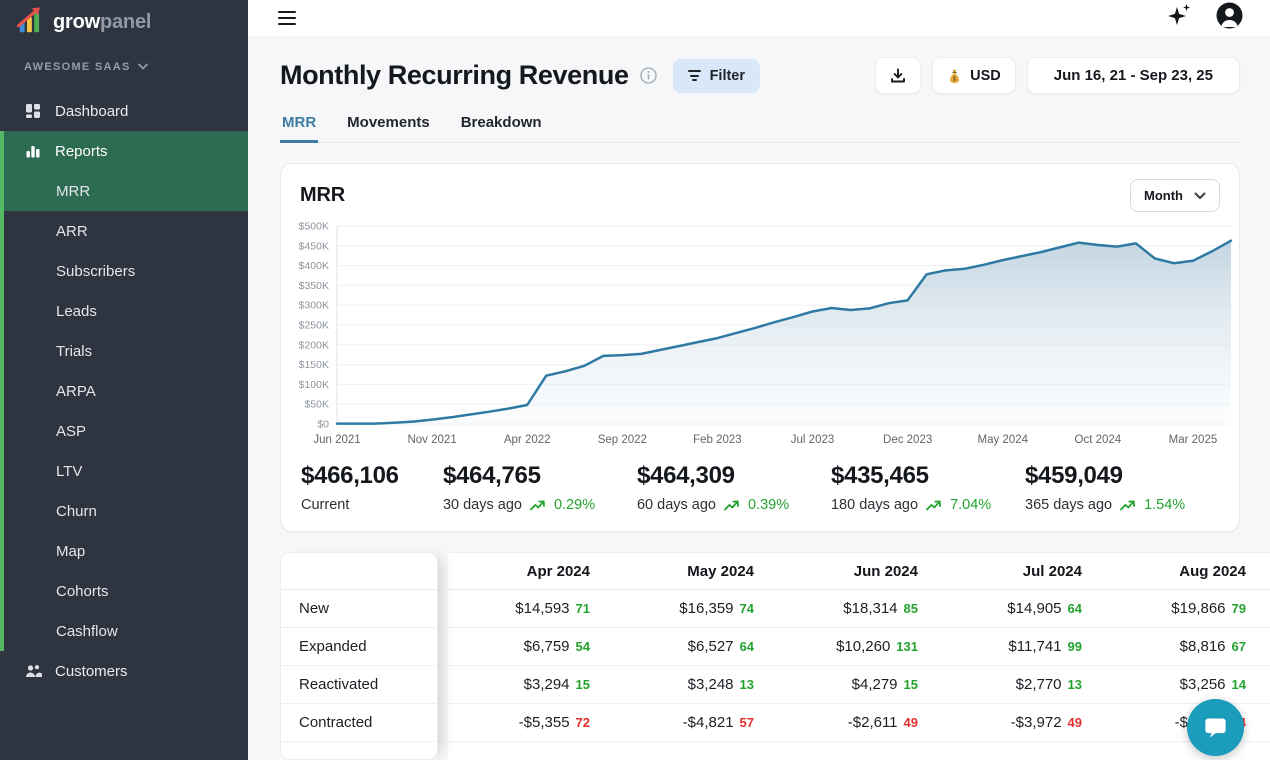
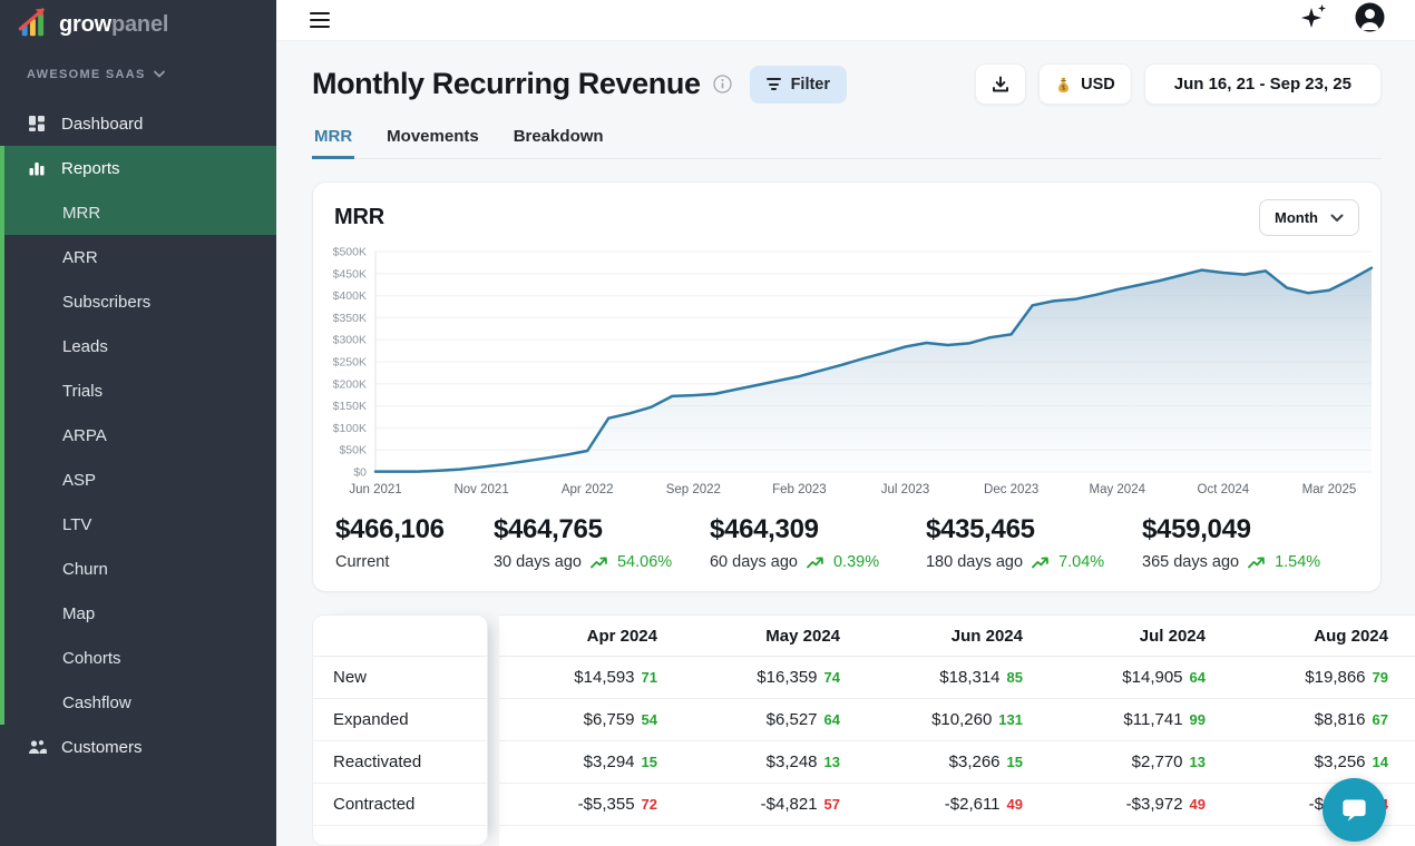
  growpanel
  AWESOME SAAS
  Dashboard
  Reports
  MRR
  ARR
  Subscribers
  Leads
  Trials
  ARPA
  ASP
  LTV
  Churn
  Map
  Cohorts
  Cashflow
  Customers
  Monthly Recurring Revenue
  Filter
  USD
  Jun 16, 21 - Sep 23, 25
  MRR
  Movements
  Breakdown
  MRR
  Month
  $0
  $50K
  $100K
  $150K
  $200K
  $250K
  $300K
  $350K
  $400K
  $450K
  $500K
  Jun 2021
  Nov 2021
  Apr 2022
  Sep 2022
  Feb 2023
  Jul 2023
  Dec 2023
  May 2024
  Oct 2024
  Mar 2025
  $466,106
  Current
  $464,765
  30 days ago
- 0.29%
+ 54.06%
  $464,309
  60 days ago
  0.39%
  $435,465
  180 days ago
  7.04%
  $459,049
  365 days ago
  1.54%
  New
  Expanded
  Reactivated
  Contracted
  Apr 2024
  May 2024
  Jun 2024
  Jul 2024
  Aug 2024
  $14,593 71
  $16,359 74
  $18,314 85
  $14,905 64
  $19,866 79
  $6,759 54
  $6,527 64
  $10,260 131
  $11,741 99
  $8,816 67
  $3,294 15
  $3,248 13
- $4,279 15
+ $3,266 15
  $2,770 13
  $3,256 14
  -$5,355 72
  -$4,821 57
  -$2,611 49
  -$3,972 49
